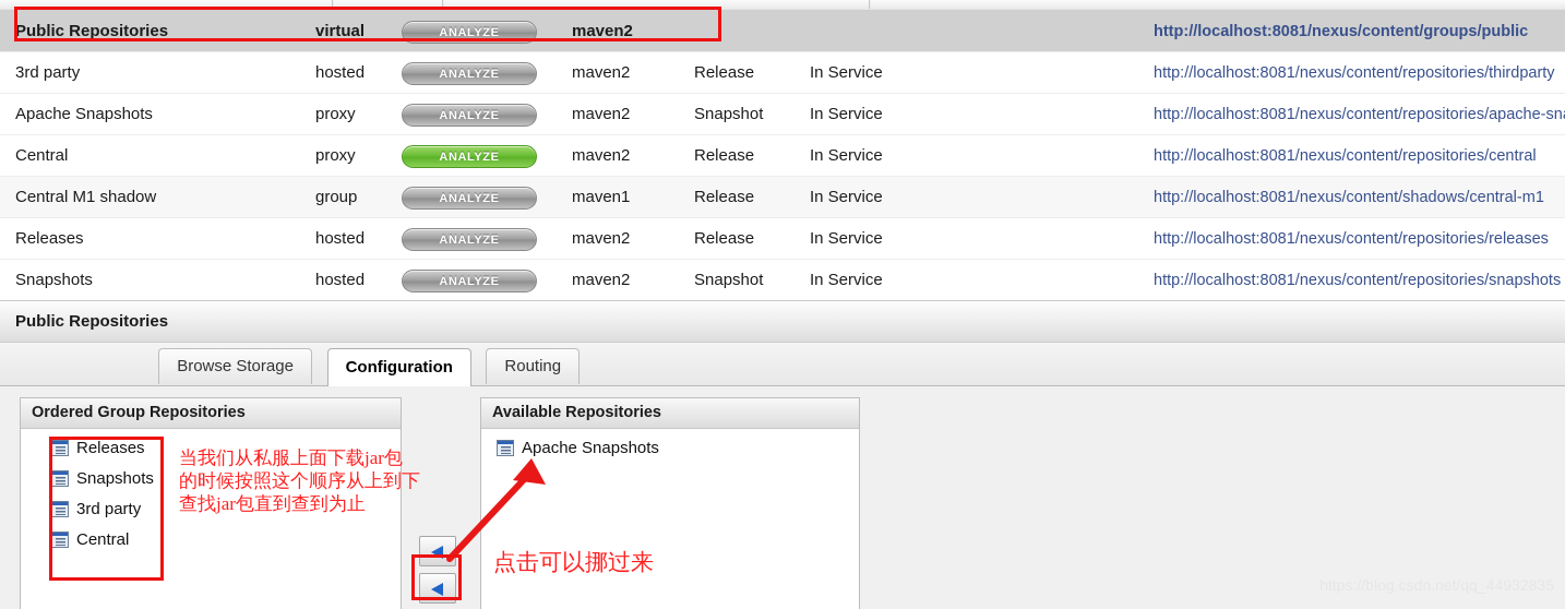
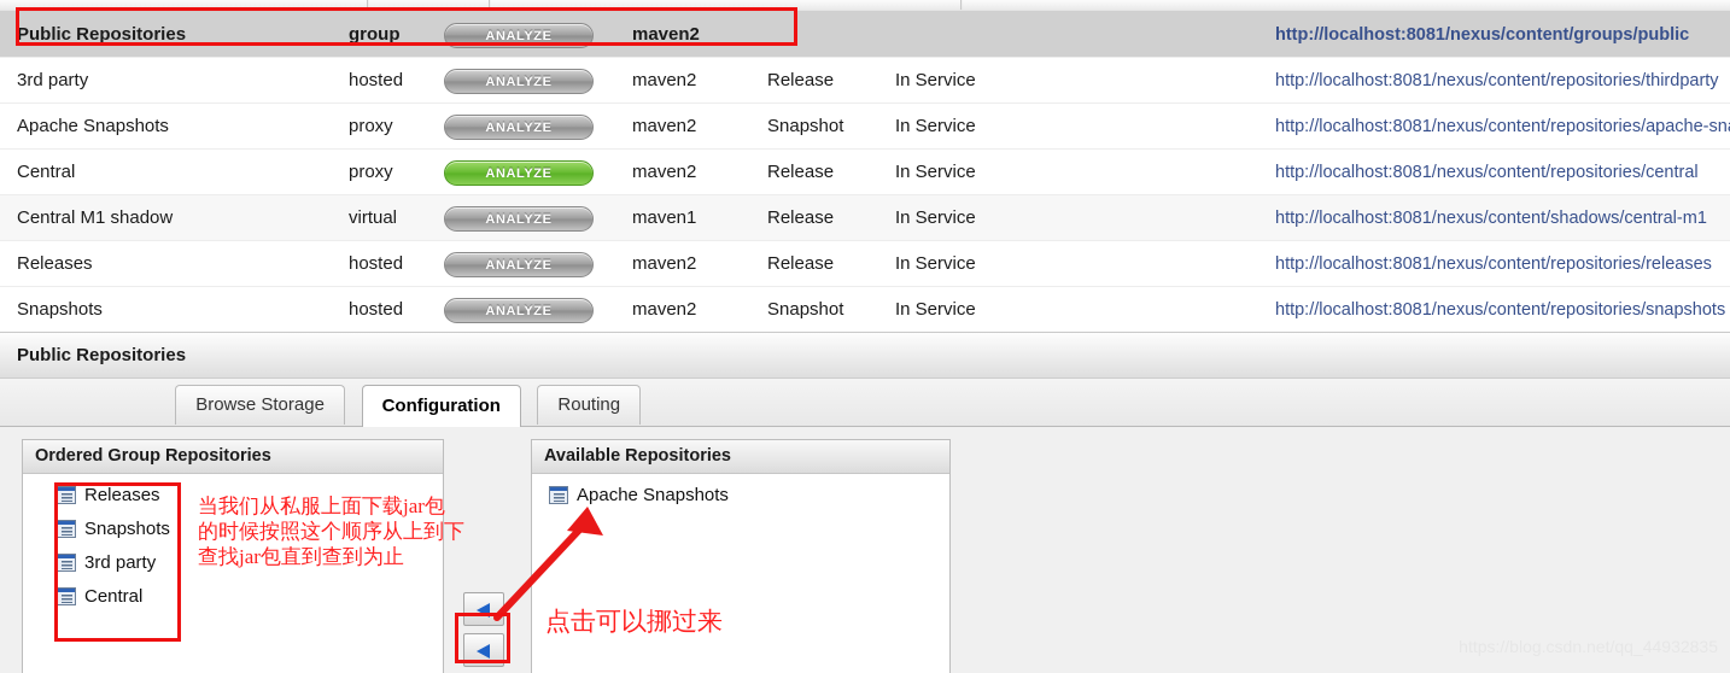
  Public Repositories
- virtual
+ group
  ANALYZE
  maven2
  http://localhost:8081/nexus/content/groups/public
  3rd party
  hosted
  ANALYZE
  maven2
  Release
  In Service
  http://localhost:8081/nexus/content/repositories/thirdparty
  Apache Snapshots
  proxy
  ANALYZE
  maven2
  Snapshot
  In Service
  http://localhost:8081/nexus/content/repositories/apache-sn
  Central
  proxy
  ANALYZE
  maven2
  Release
  In Service
  http://localhost:8081/nexus/content/repositories/central
  Central M1 shadow
- group
+ virtual
  ANALYZE
  maven1
  Release
  In Service
  http://localhost:8081/nexus/content/shadows/central-m1
  Releases
  hosted
  ANALYZE
  maven2
  Release
  In Service
  http://localhost:8081/nexus/content/repositories/releases
  Snapshots
  hosted
  ANALYZE
  maven2
  Snapshot
  In Service
  http://localhost:8081/nexus/content/repositories/snapshots
  Public Repositories
  Browse Storage
  Configuration
  Routing
  Ordered Group Repositories
  Releases
  Snapshots
  3rd party
  Central
  Available Repositories
  Apache Snapshots
  当我们从私服上面下载jar包
  的时候按照这个顺序从上到下
  查找jar包直到查到为止
  点击可以挪过来
